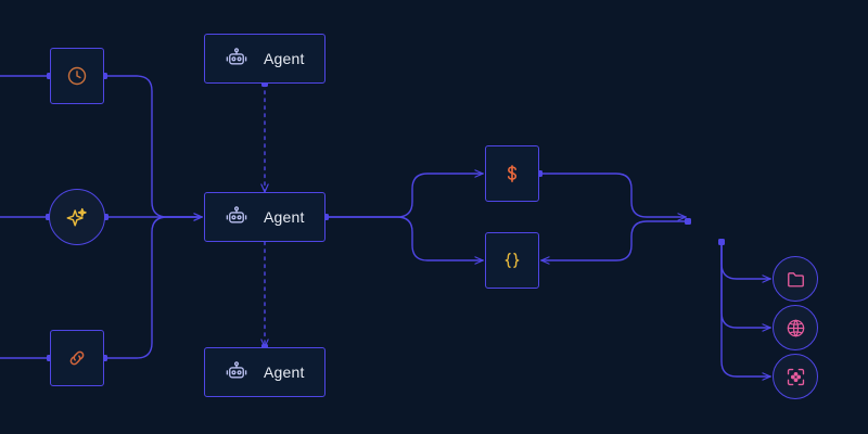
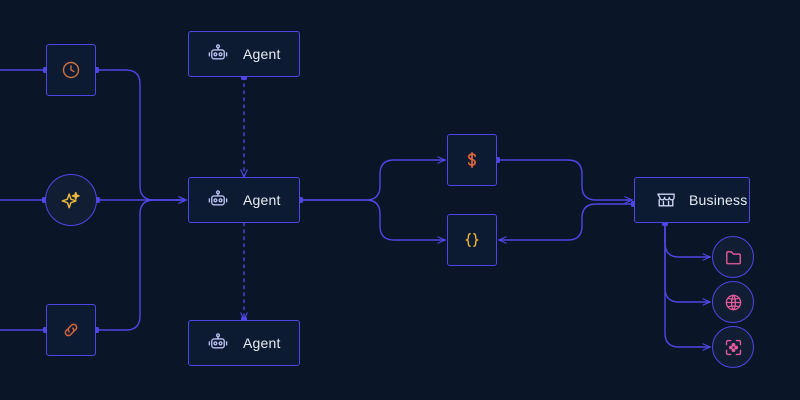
  Agent
  Agent
  Agent
+ Business
